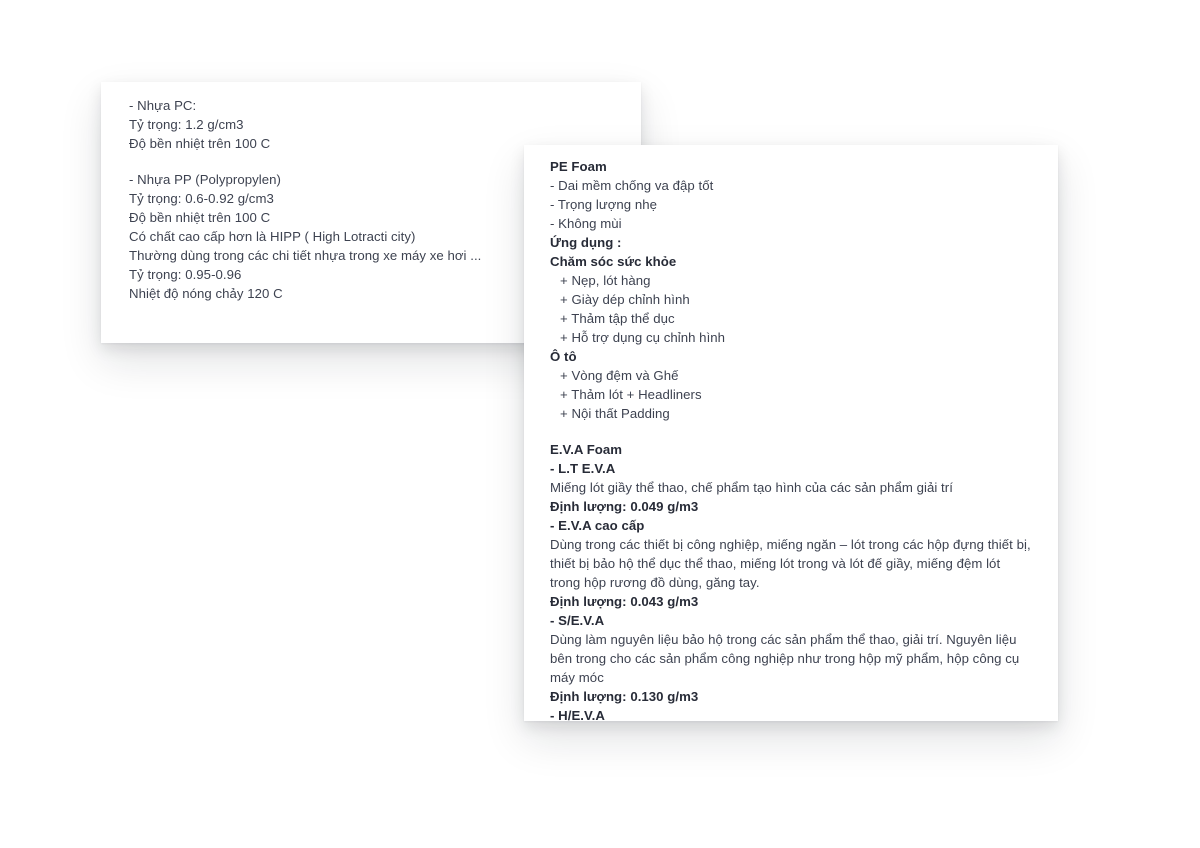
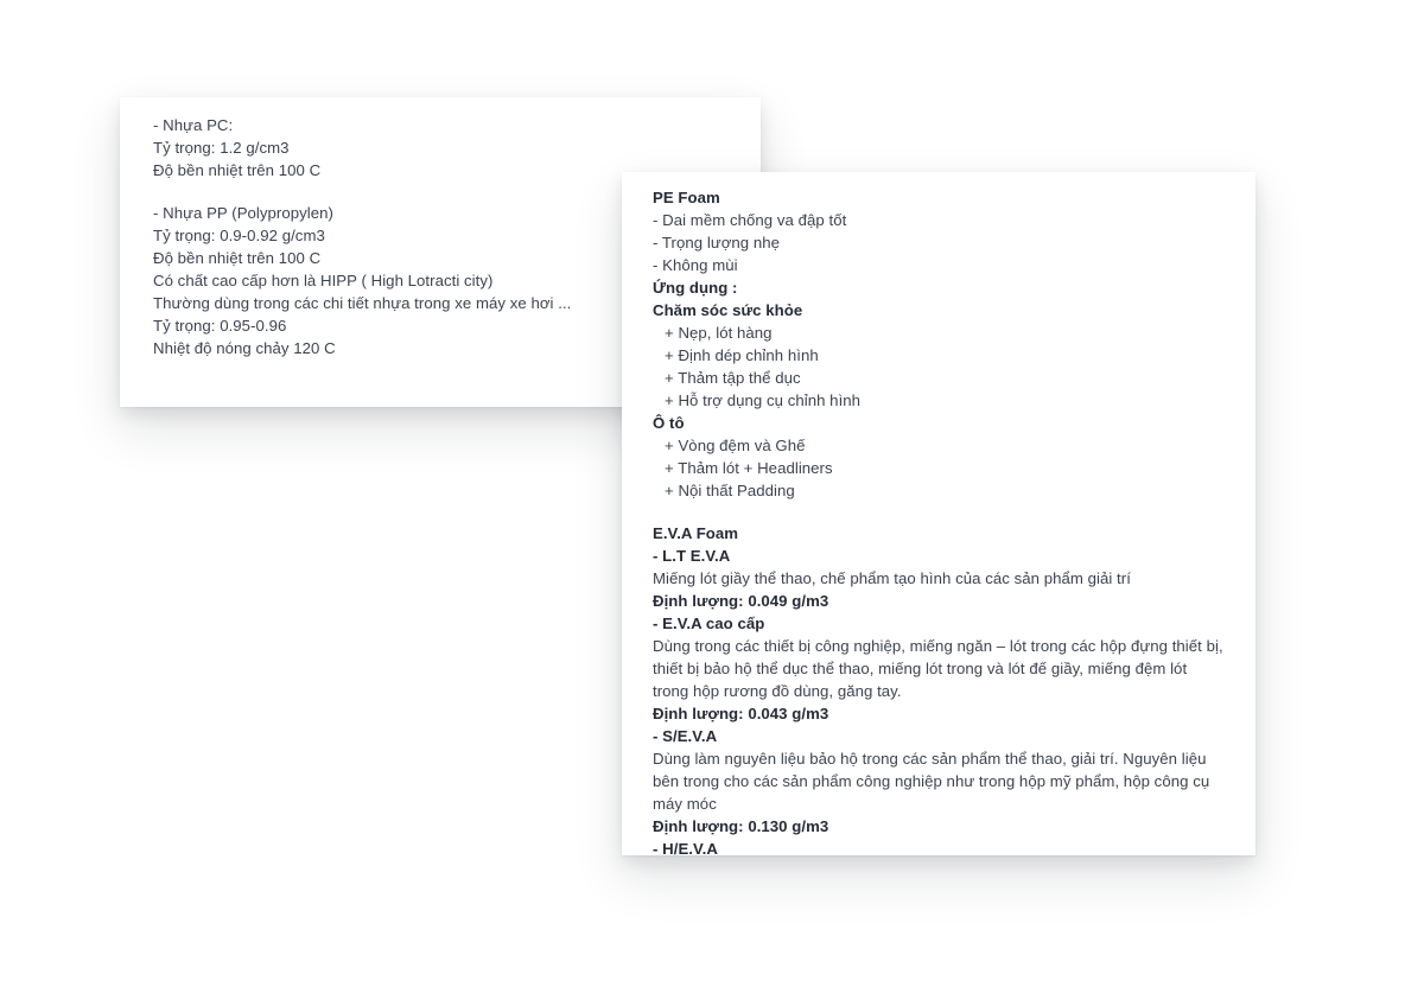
  - Nhựa PC:
  Tỷ trọng: 1.2 g/cm3
  Độ bền nhiệt trên 100 C
  - Nhựa PP (Polypropylen)
- Tỷ trọng: 0.6-0.92 g/cm3
+ Tỷ trọng: 0.9-0.92 g/cm3
  Độ bền nhiệt trên 100 C
  Có chất cao cấp hơn là HIPP ( High Lotracti city)
  Thường dùng trong các chi tiết nhựa trong xe máy xe hơi ...
  Tỷ trọng: 0.95-0.96
  Nhiệt độ nóng chảy 120 C
  PE Foam
  - Dai mềm chống va đập tốt
  - Trọng lượng nhẹ
  - Không mùi
  Ứng dụng :
  Chăm sóc sức khỏe
  + Nẹp, lót hàng
- + Giày dép chỉnh hình
+ + Định dép chỉnh hình
  + Thảm tập thể dục
  + Hỗ trợ dụng cụ chỉnh hình
  Ô tô
  + Vòng đệm và Ghế
  + Thảm lót + Headliners
  + Nội thất Padding
  E.V.A Foam
  - L.T E.V.A
  Miếng lót giầy thể thao, chế phẩm tạo hình của các sản phẩm giải trí
  Định lượng: 0.049 g/m3
  - E.V.A cao cấp
  Dùng trong các thiết bị công nghiệp, miếng ngăn – lót trong các hộp đựng thiết bị, thiết bị bảo hộ thể dục thể thao, miếng lót trong và lót đế giầy, miếng đệm lót trong hộp rương đồ dùng, găng tay.
  Định lượng: 0.043 g/m3
  - S/E.V.A
  Dùng làm nguyên liệu bảo hộ trong các sản phẩm thể thao, giải trí. Nguyên liệu bên trong cho các sản phẩm công nghiệp như trong hộp mỹ phẩm, hộp công cụ máy móc
  Định lượng: 0.130 g/m3
  - H/E.V.A
